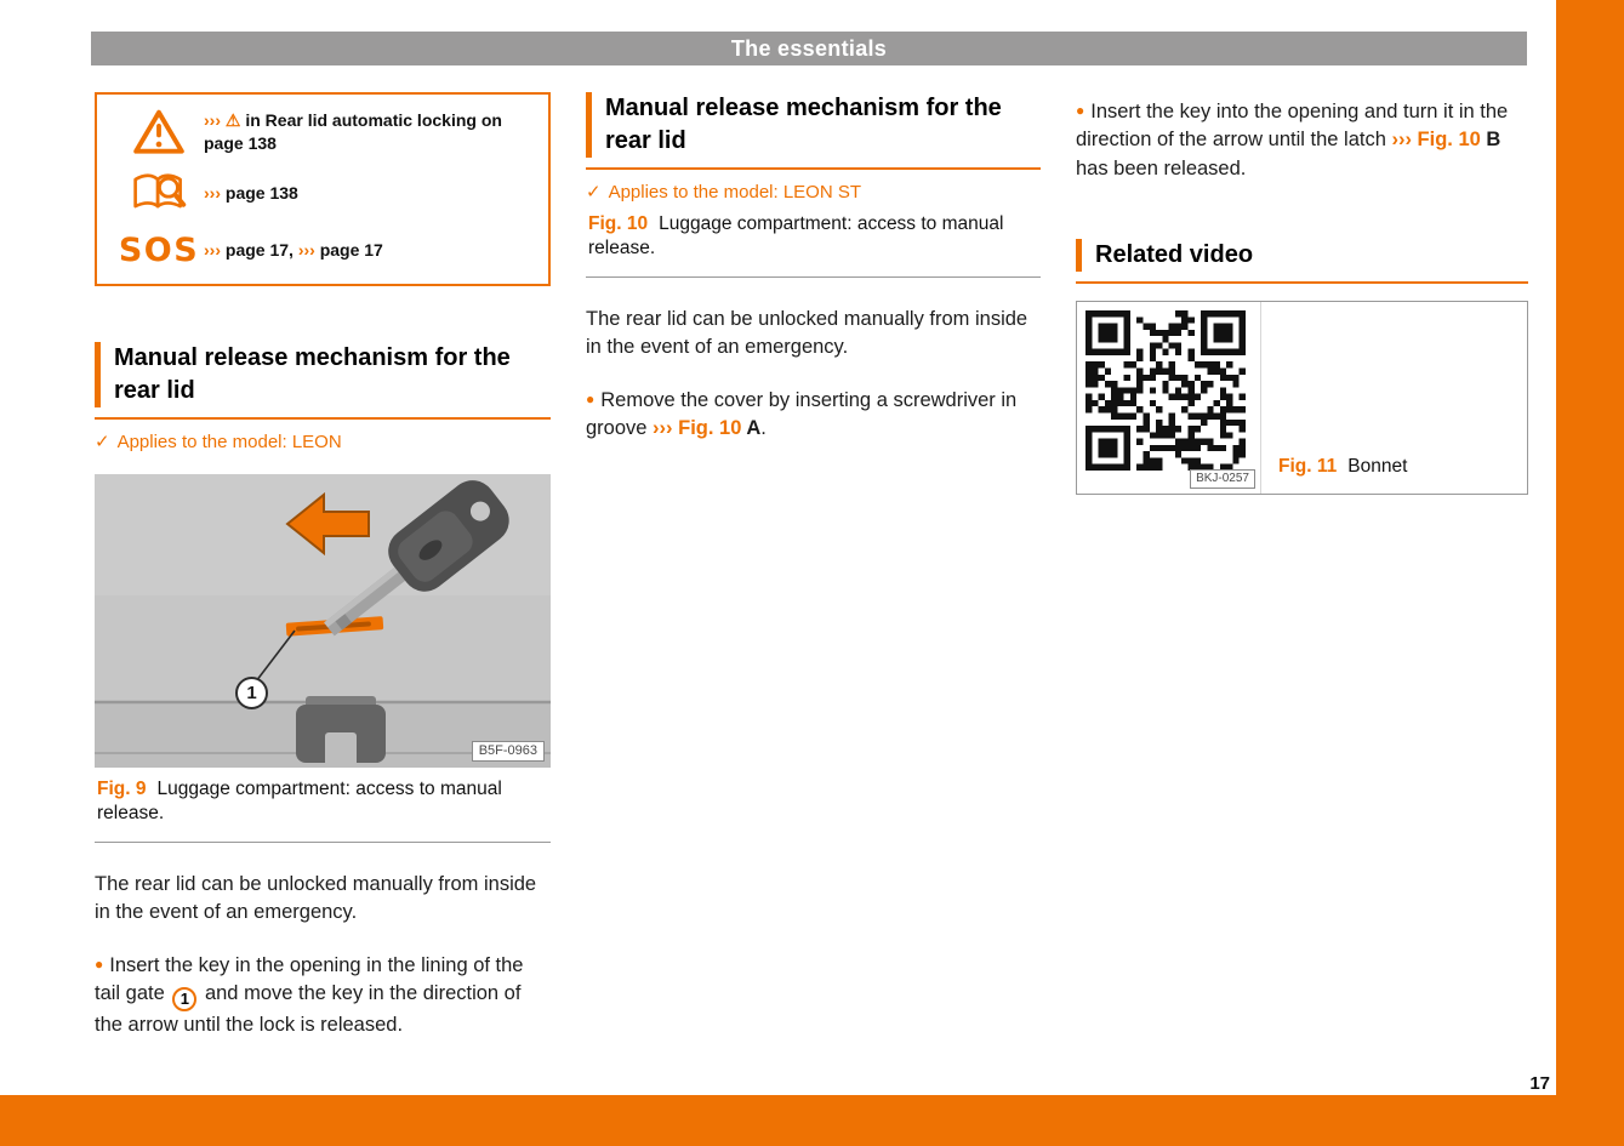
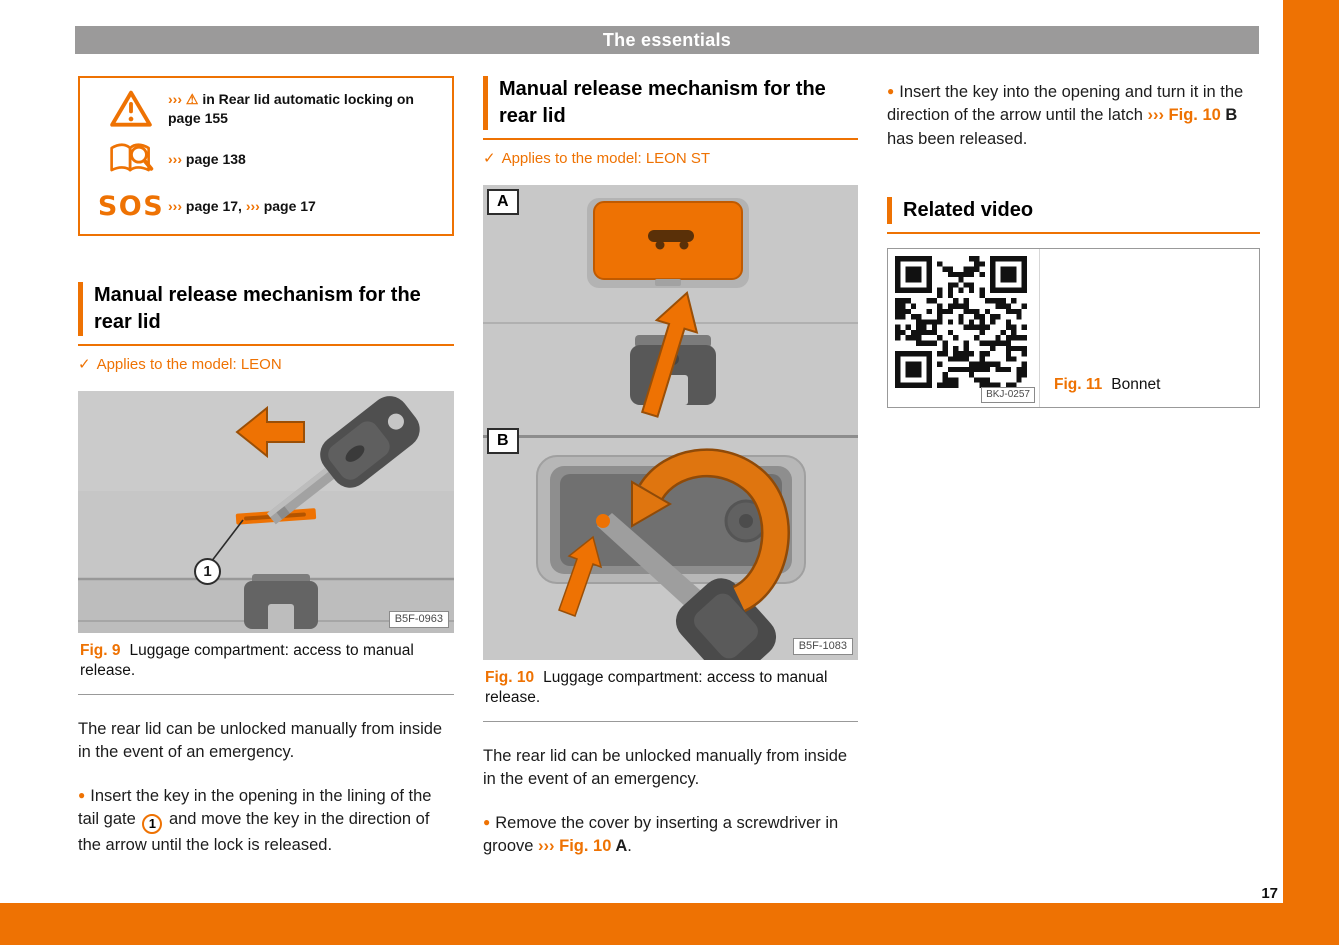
  The essentials
- ››› ⚠ in Rear lid automatic locking on page 138
+ ››› ⚠ in Rear lid automatic locking on page 155
  ››› page 138
  SOS
  ››› page 17, ››› page 17
  Manual release mechanism for the rear lid
  ✓ Applies to the model: LEON
  1
  B5F-0963
  Fig. 9 Luggage compartment: access to manual release.
  The rear lid can be unlocked manually from inside in the event of an emergency.
  ● Insert the key in the opening in the lining of the tail gate 1 and move the key in the direction of the arrow until the lock is released.
  Manual release mechanism for the rear lid
  ✓ Applies to the model: LEON ST
+ A
+ B
+ B5F-1083
  Fig. 10 Luggage compartment: access to manual release.
  The rear lid can be unlocked manually from inside in the event of an emergency.
  ● Remove the cover by inserting a screwdriver in groove ››› Fig. 10 A.
  ● Insert the key into the opening and turn it in the direction of the arrow until the latch ››› Fig. 10 B has been released.
  Related video
  BKJ-0257
  Fig. 11
  Bonnet
  17
